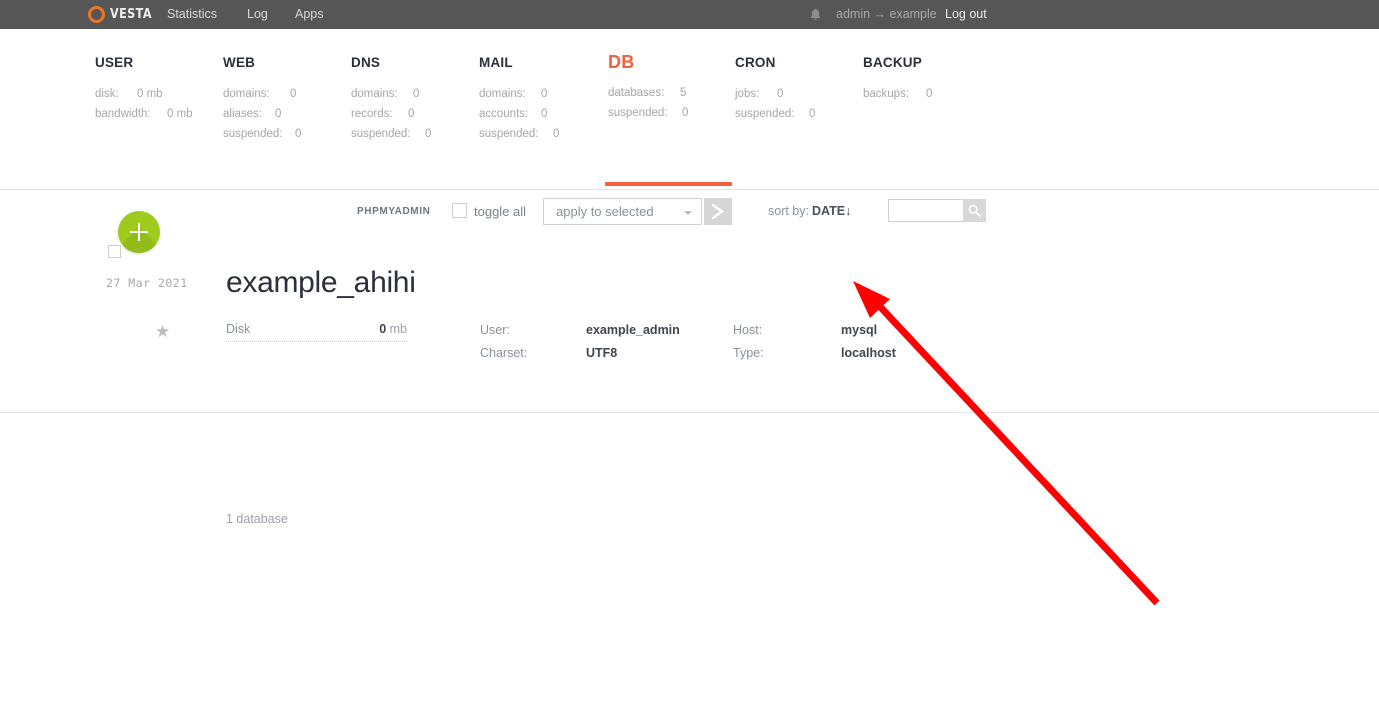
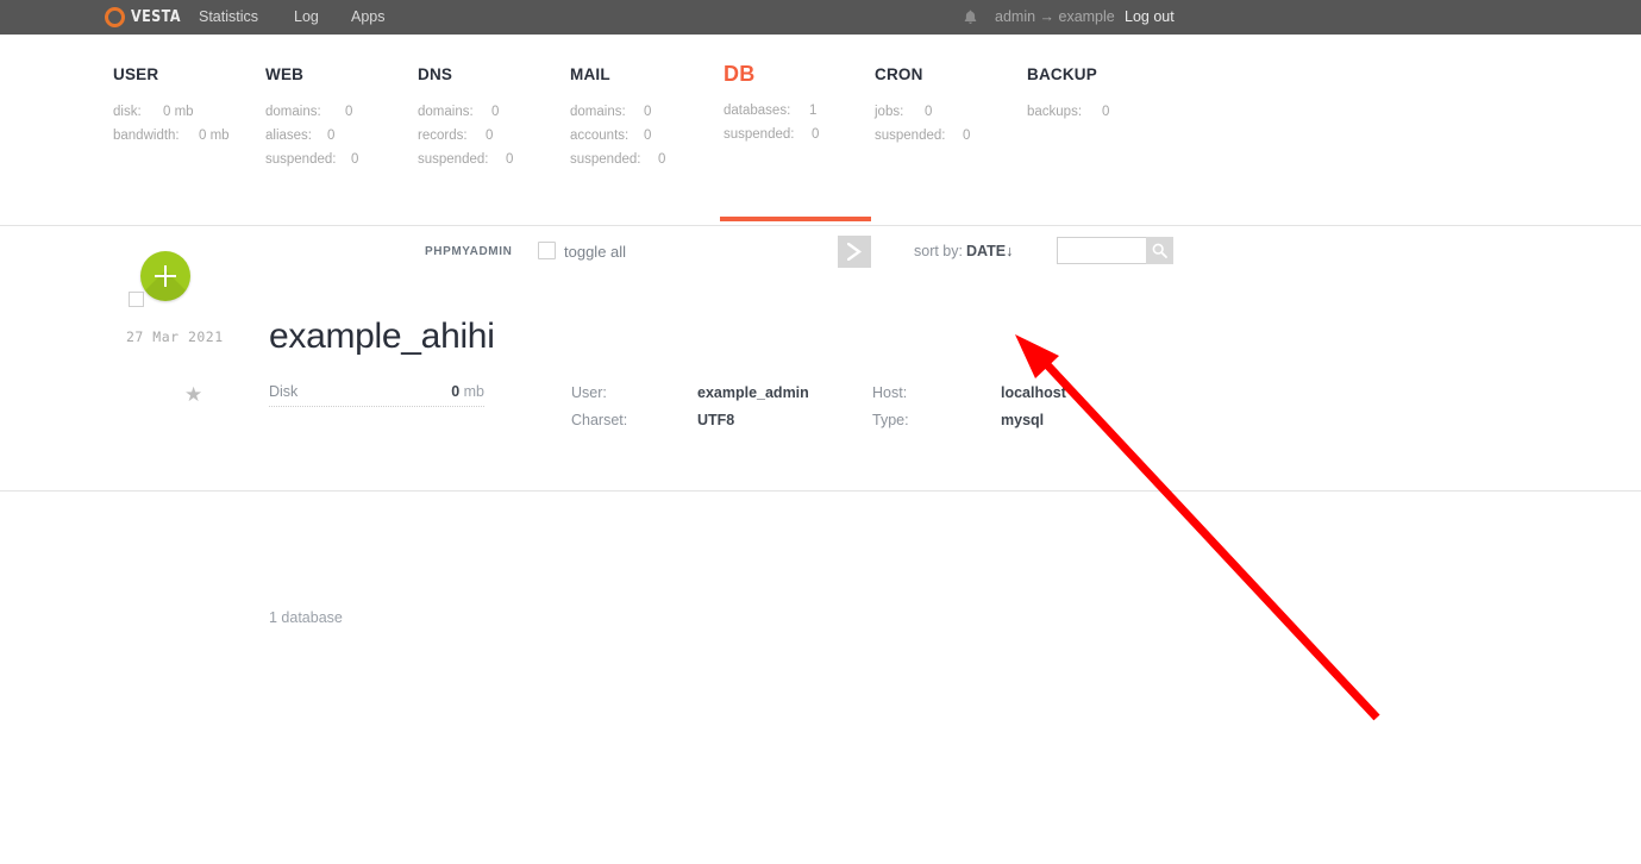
  VESTA
  Statistics
  Log
  Apps
  admin → example
  Log out
  USER
  disk:
  0 mb
  bandwidth:
  0 mb
  WEB
  domains:
  0
  aliases:
  0
  suspended:
  0
  DNS
  domains:
  0
  records:
  0
  suspended:
  0
  MAIL
  domains:
  0
  accounts:
  0
  suspended:
  0
  DB
  databases:
- 5
+ 1
  suspended:
  0
  CRON
  jobs:
  0
  suspended:
  0
  BACKUP
  backups:
  0
  PHPMYADMIN
  toggle all
- apply to selected
  sort by: DATE↓
  27 Mar 2021
  ★
  example_ahihi
  Disk
  0 mb
  User:
  example_admin
  Charset:
  UTF8
  Host:
- mysql
+ localhost
  Type:
- localhost
+ mysql
  1 database
